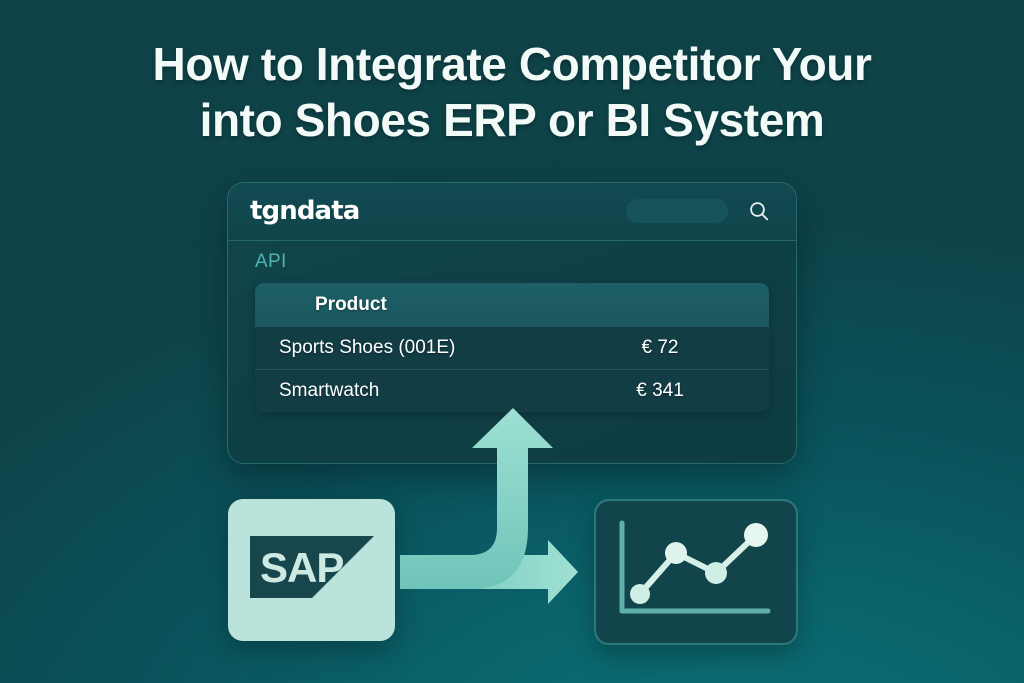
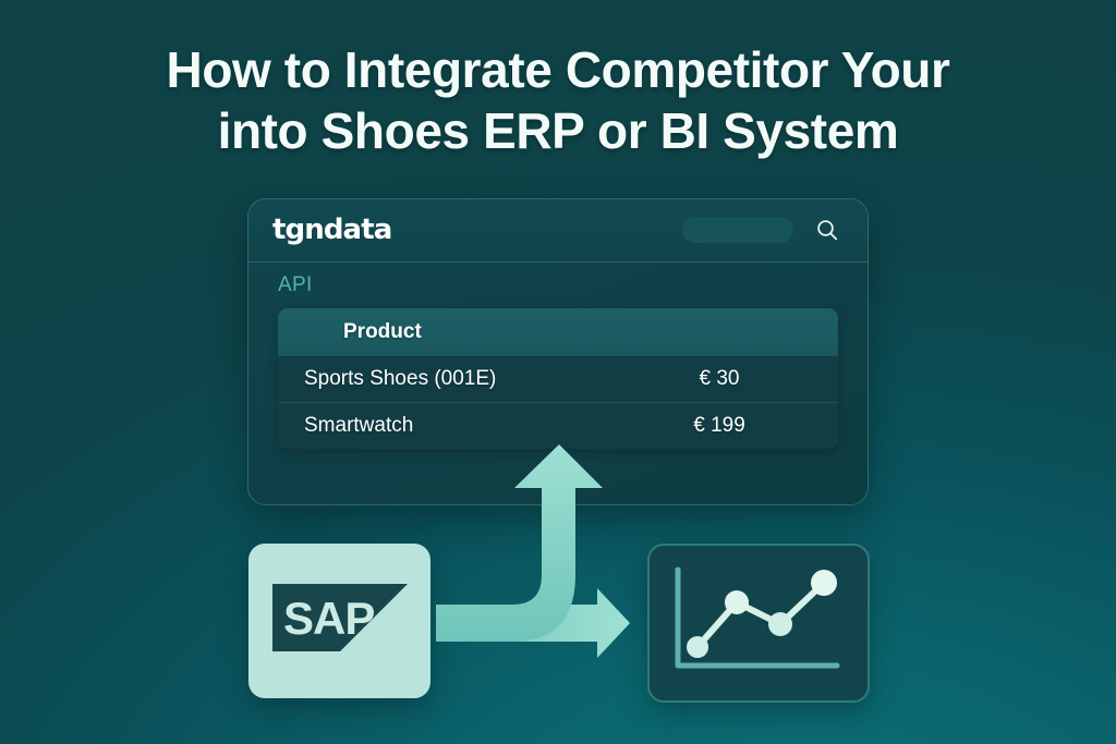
  How to Integrate Competitor Your
  into Shoes ERP or BI System
  tgndata
  API
  Product
  Sports Shoes (001E)
- € 72
+ € 30
  Smartwatch
- € 341
+ € 199
  SAP
